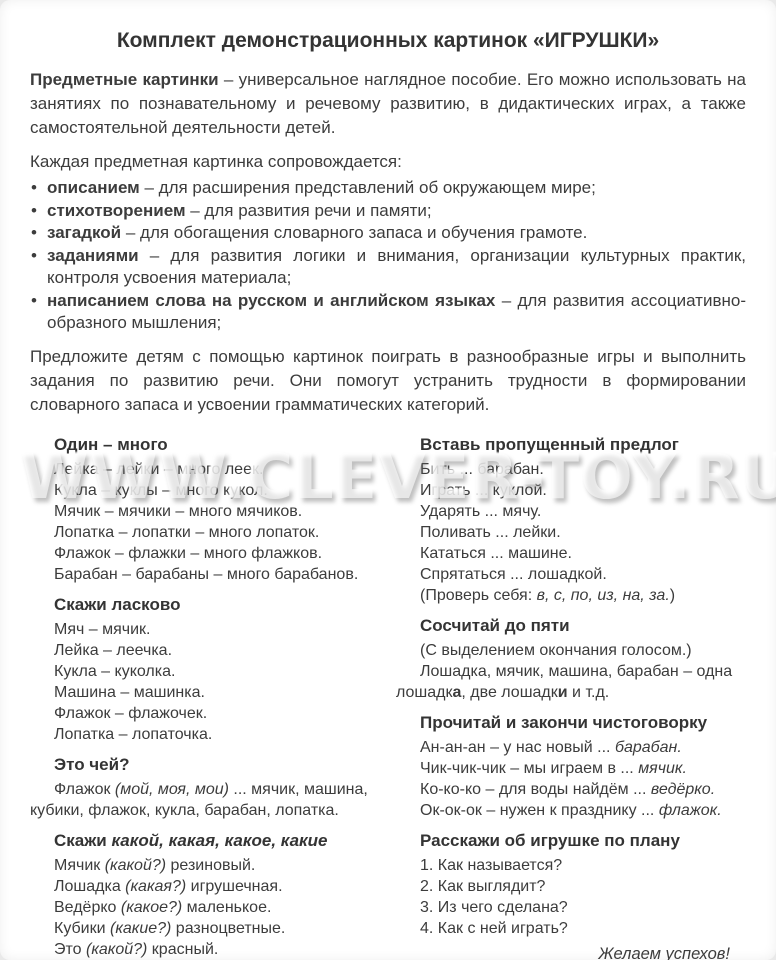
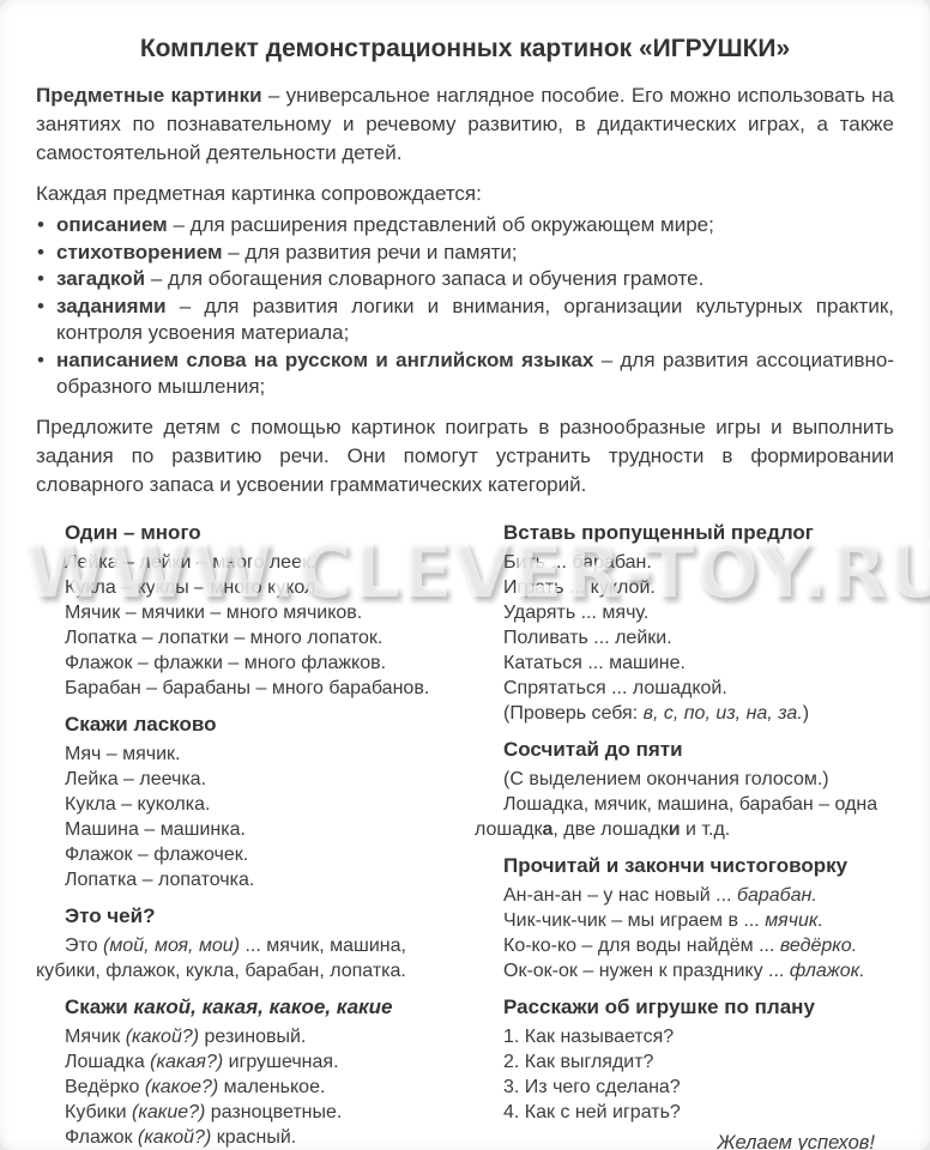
  WWW.CLEVER-TOY.RU
  Комплект демонстрационных картинок «ИГРУШКИ»
  Предметные картинки – универсальное наглядное пособие. Его можно использовать на занятиях по познавательному и речевому развитию, в дидактических играх, а также самостоятельной деятельности детей.
  Каждая предметная картинка сопровождается:
  •
  описанием – для расширения представлений об окружающем мире;
  •
  стихотворением – для развития речи и памяти;
  •
  загадкой – для обогащения словарного запаса и обучения грамоте.
  •
  заданиями – для развития логики и внимания, организации культурных практик, контроля усвоения материала;
  •
  написанием слова на русском и английском языках – для развития ассоциативно-образного мышления;
  Предложите детям с помощью картинок поиграть в разнообразные игры и выпол­нить задания по развитию речи. Они помогут устранить трудности в формировании словарного запаса и усвоении грамматических категорий.
  Один – много
  Лейка – лейки – много леек.
  Кукла – куклы – много кукол.
  Мячик – мячики – много мячиков.
  Лопатка – лопатки – много лопаток.
  Флажок – флажки – много флажков.
  Барабан – барабаны – много барабанов.
  Скажи ласково
  Мяч – мячик.
  Лейка – леечка.
  Кукла – куколка.
  Машина – машинка.
  Флажок – флажочек.
  Лопатка – лопаточка.
  Это чей?
- Флажок (мой, моя, мои) ... мячик, машина, куби­ки, флажок, кукла, барабан, лопатка.
+ Это (мой, моя, мои) ... мячик, машина, куби­ки, флажок, кукла, барабан, лопатка.
  Скажи какой, какая, какое, какие
  Мячик (какой?) резиновый.
  Лошадка (какая?) игрушечная.
  Ведёрко (какое?) маленькое.
  Кубики (какие?) разноцветные.
- Это (какой?) красный.
+ Флажок (какой?) красный.
  Вставь пропущенный предлог
  Бить ... барабан.
  Играть ... куклой.
  Ударять ... мячу.
  Поливать ... лейки.
  Кататься ... машине.
  Спрятаться ... лошадкой.
  (Проверь себя: в, с, по, из, на, за.)
  Сосчитай до пяти
  (С выделением окончания голосом.)
  Лошадка, мячик, машина, барабан – одна лошадка, две лошадки и т.д.
  Прочитай и закончи чистоговорку
  Ан-ан-ан – у нас новый ... барабан.
  Чик-чик-чик – мы играем в ... мячик.
  Ко-ко-ко – для воды найдём ... ведёрко.
  Ок-ок-ок – нужен к празднику ... флажок.
  Расскажи об игрушке по плану
  1. Как называется?
  2. Как выглядит?
  3. Из чего сделана?
  4. Как с ней играть?
  Желаем успехов!
